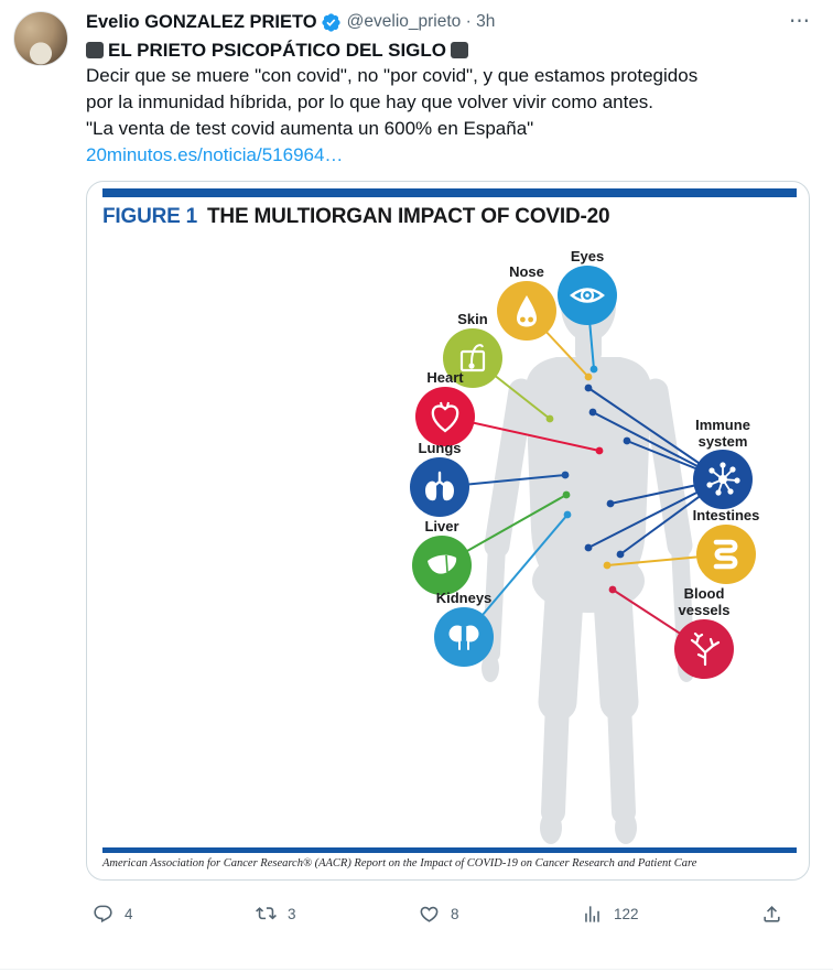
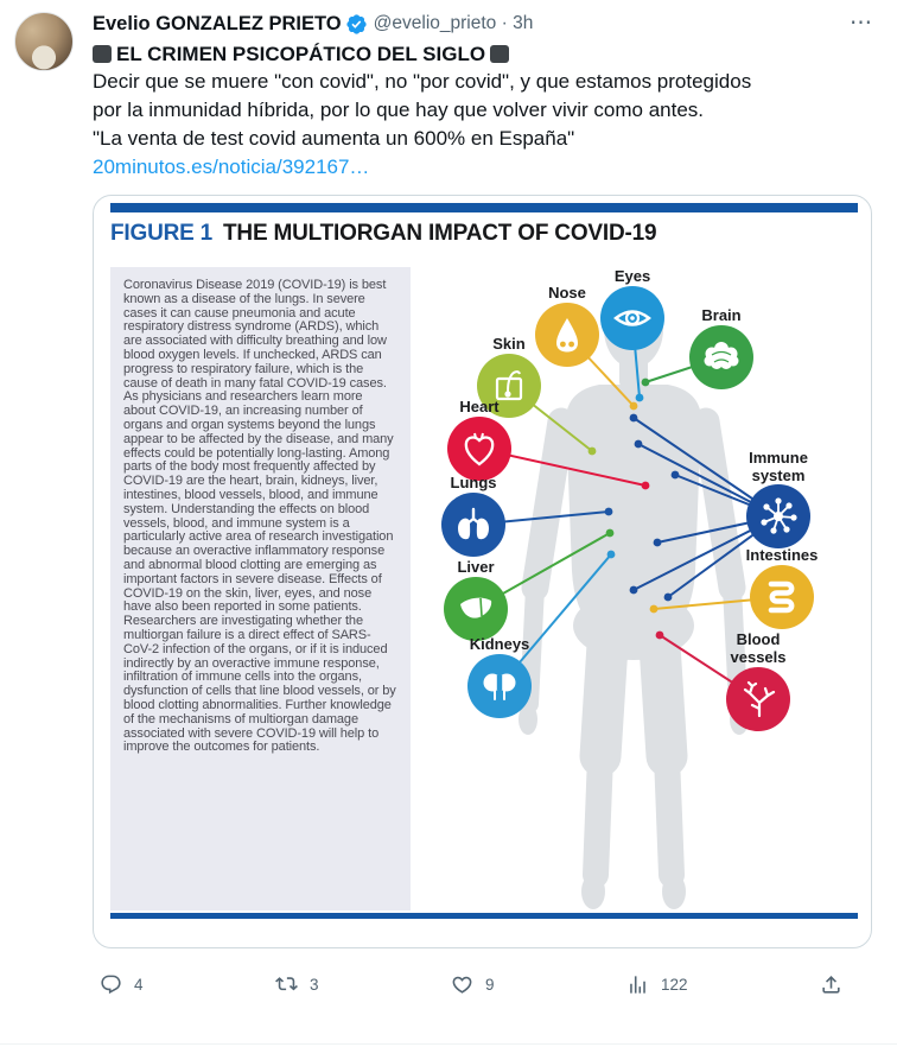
  Evelio GONZALEZ PRIETO
  @evelio_prieto · 3h
  ⋯
- EL PRIETO PSICOPÁTICO DEL SIGLO
+ EL CRIMEN PSICOPÁTICO DEL SIGLO
  Decir que se muere "con covid", no "por covid", y que estamos protegidos
  por la inmunidad híbrida, por lo que hay que volver vivir como antes.
  "La venta de test covid aumenta un 600% en España"
- 20minutos.es/noticia/516964…
+ 20minutos.es/noticia/392167…
- FIGURE 1 THE MULTIORGAN IMPACT OF COVID-20
+ FIGURE 1 THE MULTIORGAN IMPACT OF COVID-19
+ Coronavirus Disease 2019 (COVID-19) is best known as a disease of the lungs. In severe cases it can cause pneumonia and acute respiratory distress syndrome (ARDS), which are associated with difficulty breathing and low blood oxygen levels. If unchecked, ARDS can progress to respiratory failure, which is the cause of death in many fatal COVID-19 cases. As physicians and researchers learn more about COVID-19, an increasing number of organs and organ systems beyond the lungs appear to be affected by the disease, and many effects could be potentially long-lasting. Among parts of the body most frequently affected by COVID-19 are the heart, brain, kidneys, liver, intestines, blood vessels, blood, and immune system. Understanding the effects on blood vessels, blood, and immune system is a particularly active area of research investigation because an overactive inflammatory response and abnormal blood clotting are emerging as important factors in severe disease. Effects of COVID-19 on the skin, liver, eyes, and nose have also been reported in some patients. Researchers are investigating whether the multiorgan failure is a direct effect of SARS-CoV-2 infection of the organs, or if it is induced indirectly by an overactive immune response, infiltration of immune cells into the organs, dysfunction of cells that line blood vessels, or by blood clotting abnormalities. Further knowledge of the mechanisms of multiorgan damage associated with severe COVID-19 will help to improve the outcomes for patients.
  Nose
  Eyes
+ Brain
  Skin
  Heart
  Lungs
  Liver
  Kidneys
  Immune
  system
  Intestines
  Blood
  vessels
- American Association for Cancer Research® (AACR) Report on the Impact of COVID-19 on Cancer Research and Patient Care
  4
  3
- 8
+ 9
  122
